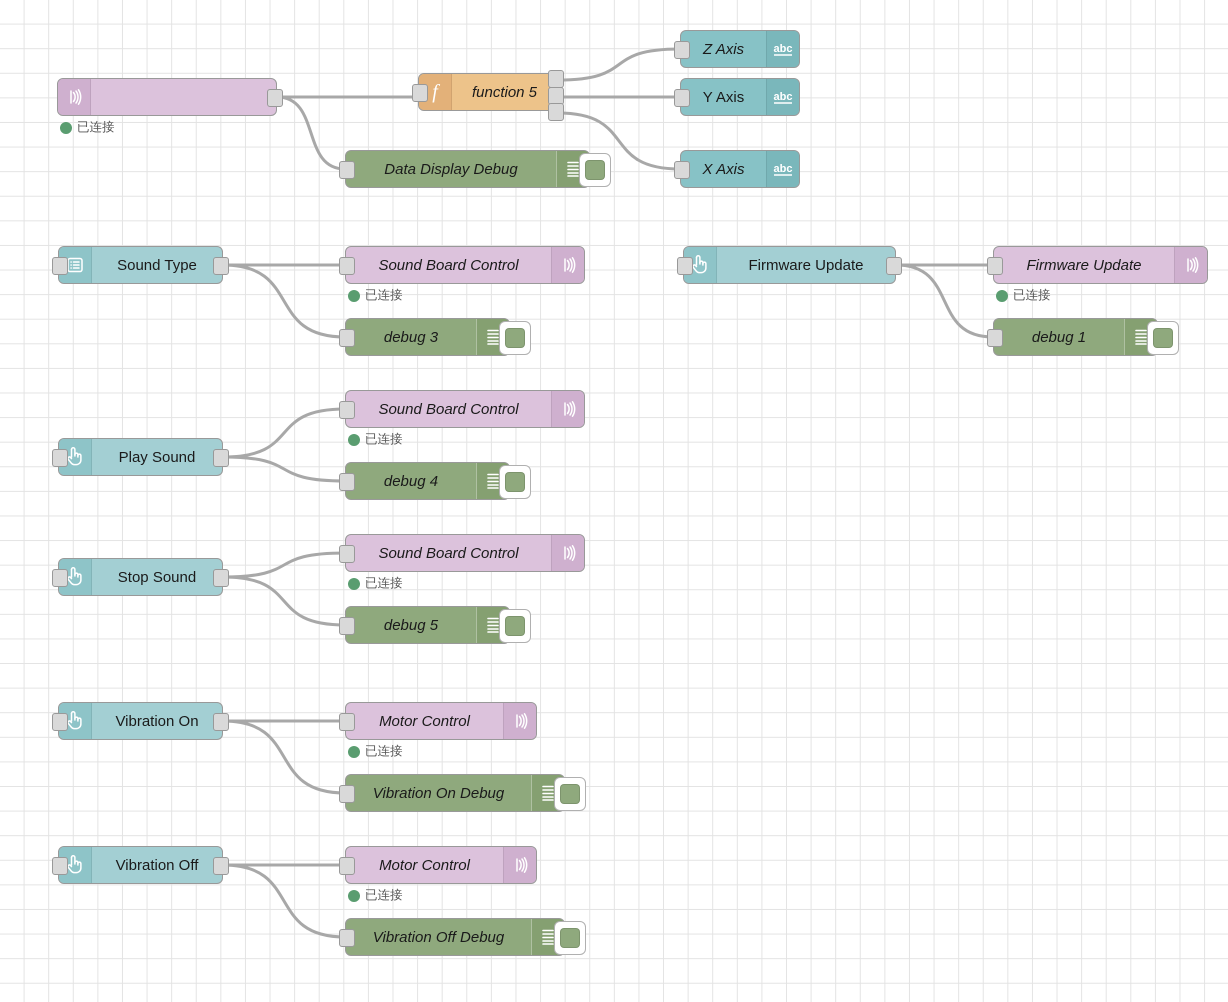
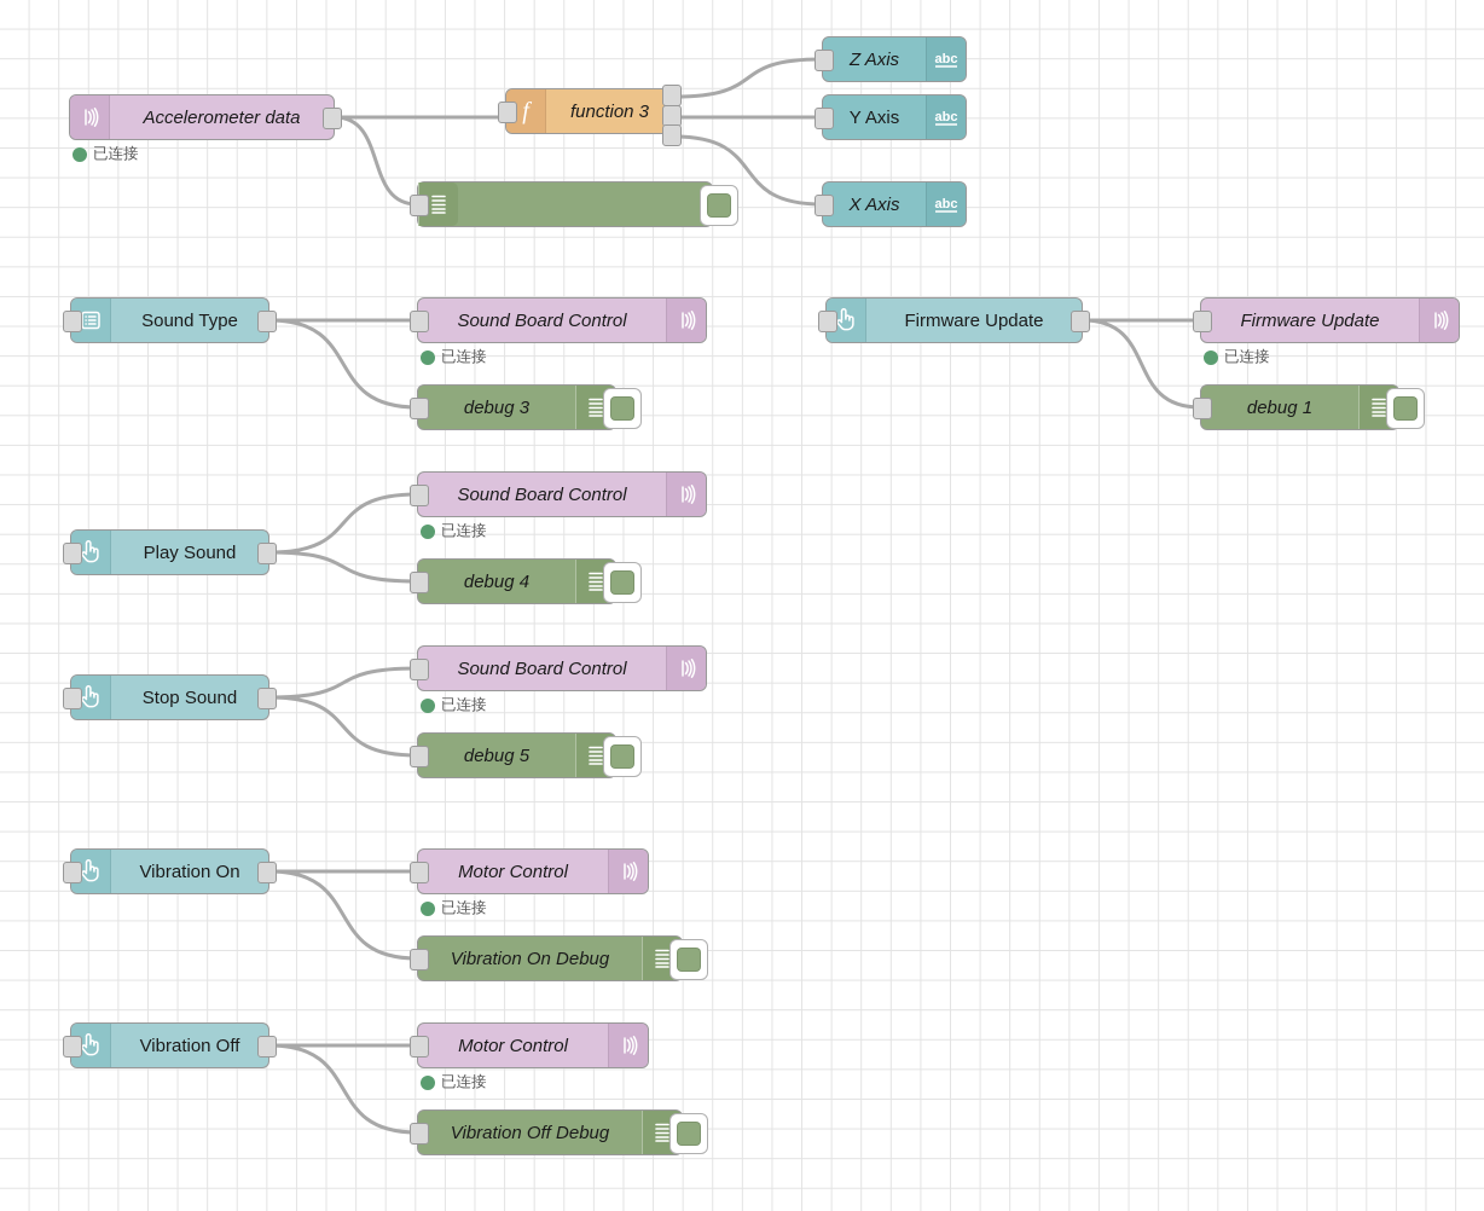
+ Accelerometer data
  已连接
  f
- function 5
+ function 3
- Data Display Debug
  Z Axis
  abc
  Y Axis
  abc
  X Axis
  abc
  Sound Type
  Sound Board Control
  已连接
  debug 3
  Firmware Update
  Firmware Update
  已连接
  debug 1
  Play Sound
  Sound Board Control
  已连接
  debug 4
  Stop Sound
  Sound Board Control
  已连接
  debug 5
  Vibration On
  Motor Control
  已连接
  Vibration On Debug
  Vibration Off
  Motor Control
  已连接
  Vibration Off Debug
